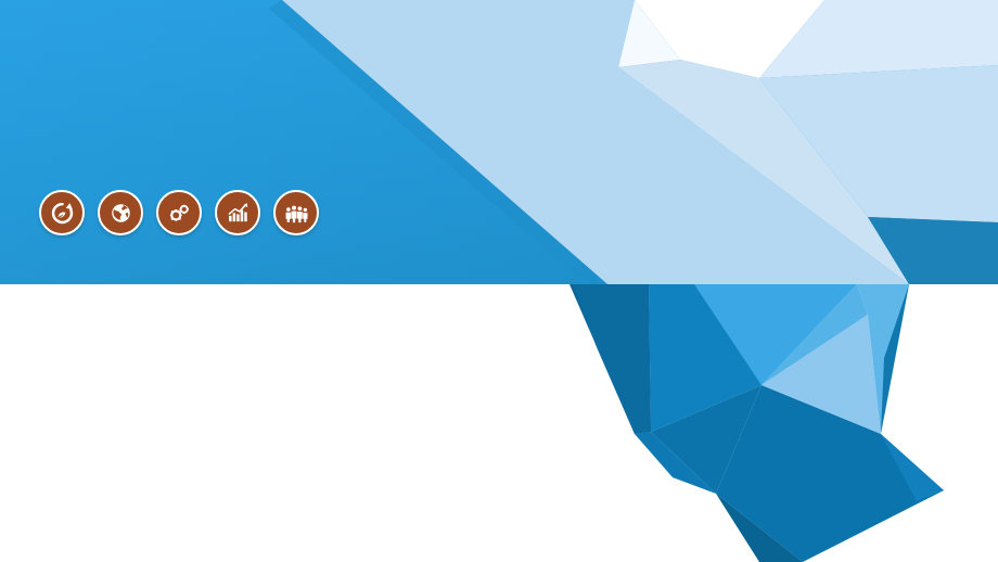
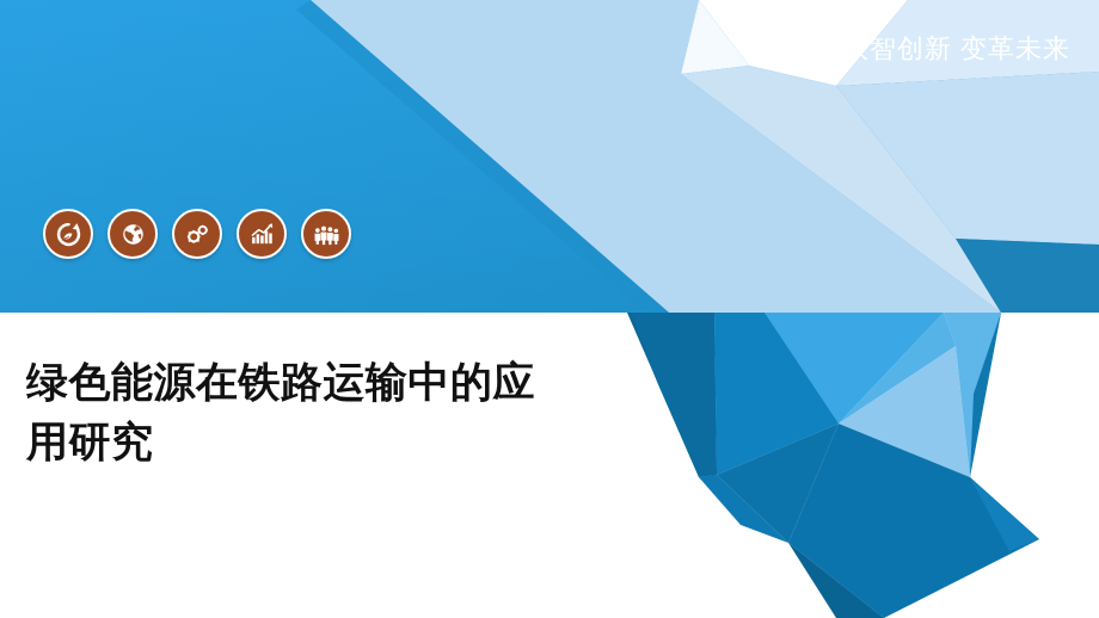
+ 数智创新 变革未来
+ 绿色能源在铁路运输中的应
+ 用研究
